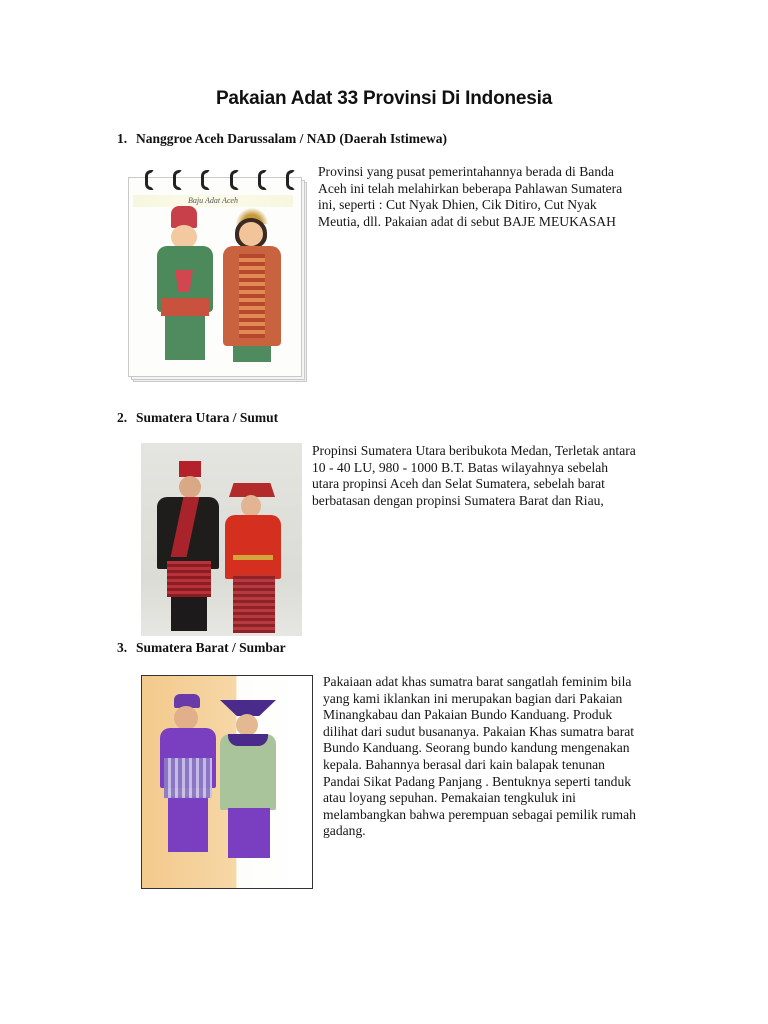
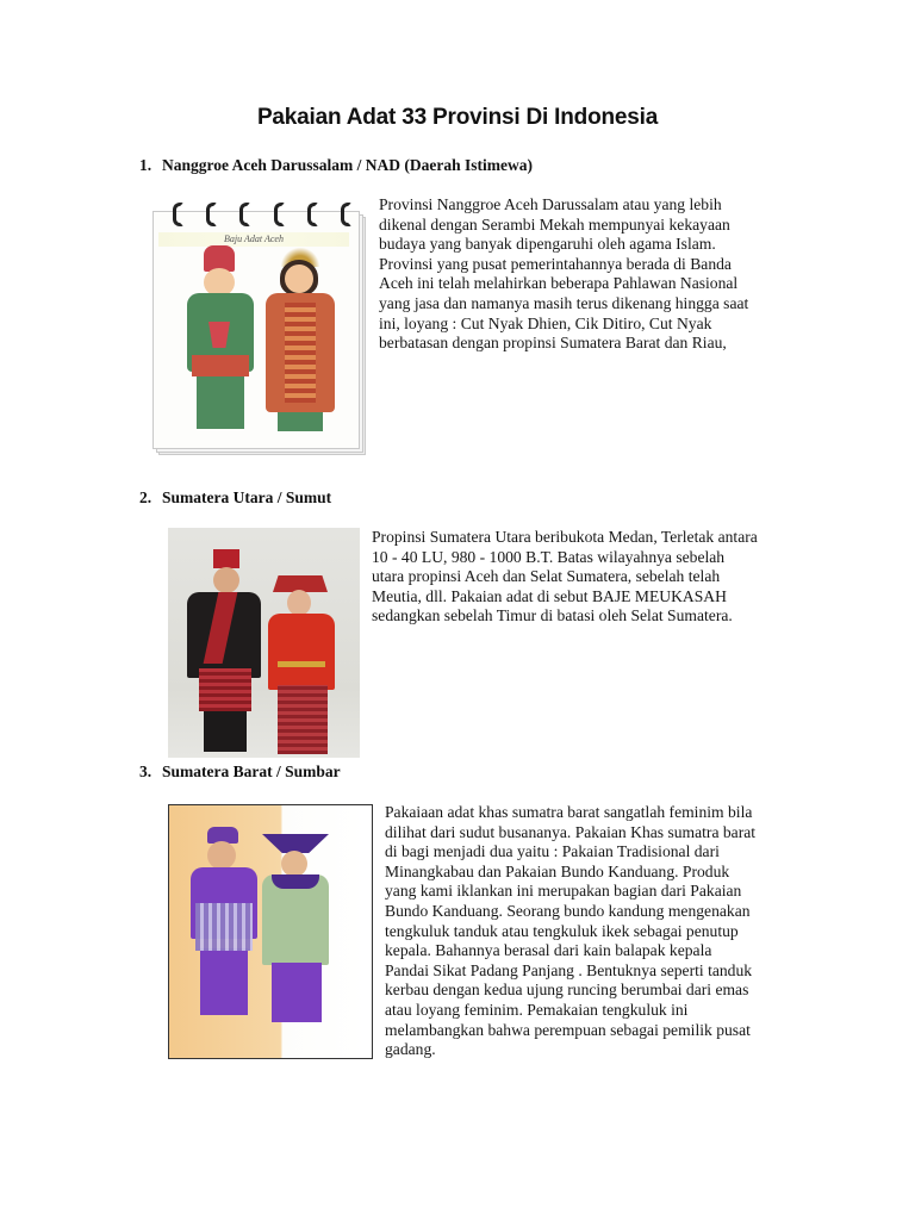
  Pakaian Adat 33 Provinsi Di Indonesia
  1. Nanggroe Aceh Darussalam / NAD (Daerah Istimewa)
  Baju Adat Aceh
+ Provinsi Nanggroe Aceh Darussalam atau yang lebih
+ dikenal dengan Serambi Mekah mempunyai kekayaan
+ budaya yang banyak dipengaruhi oleh agama Islam.
  Provinsi yang pusat pemerintahannya berada di Banda
- Aceh ini telah melahirkan beberapa Pahlawan Sumatera
+ Aceh ini telah melahirkan beberapa Pahlawan Nasional
+ yang jasa dan namanya masih terus dikenang hingga saat
- ini, seperti : Cut Nyak Dhien, Cik Ditiro, Cut Nyak
+ ini, loyang : Cut Nyak Dhien, Cik Ditiro, Cut Nyak
- Meutia, dll. Pakaian adat di sebut BAJE MEUKASAH
+ berbatasan dengan propinsi Sumatera Barat dan Riau,
  2. Sumatera Utara / Sumut
  Propinsi Sumatera Utara beribukota Medan, Terletak antara
  10 - 40 LU, 980 - 1000 B.T. Batas wilayahnya sebelah
- utara propinsi Aceh dan Selat Sumatera, sebelah barat
+ utara propinsi Aceh dan Selat Sumatera, sebelah telah
- berbatasan dengan propinsi Sumatera Barat dan Riau,
+ Meutia, dll. Pakaian adat di sebut BAJE MEUKASAH
+ sedangkan sebelah Timur di batasi oleh Selat Sumatera.
  3. Sumatera Barat / Sumbar
  Pakaiaan adat khas sumatra barat sangatlah feminim bila
- yang kami iklankan ini merupakan bagian dari Pakaian
+ dilihat dari sudut busananya. Pakaian Khas sumatra barat
+ di bagi menjadi dua yaitu : Pakaian Tradisional dari
  Minangkabau dan Pakaian Bundo Kanduang. Produk
- dilihat dari sudut busananya. Pakaian Khas sumatra barat
+ yang kami iklankan ini merupakan bagian dari Pakaian
  Bundo Kanduang. Seorang bundo kandung mengenakan
+ tengkuluk tanduk atau tengkuluk ikek sebagai penutup
- kepala. Bahannya berasal dari kain balapak tenunan
+ kepala. Bahannya berasal dari kain balapak kepala
  Pandai Sikat Padang Panjang . Bentuknya seperti tanduk
+ kerbau dengan kedua ujung runcing berumbai dari emas
- atau loyang sepuhan. Pemakaian tengkuluk ini
+ atau loyang feminim. Pemakaian tengkuluk ini
- melambangkan bahwa perempuan sebagai pemilik rumah
+ melambangkan bahwa perempuan sebagai pemilik pusat
  gadang.
